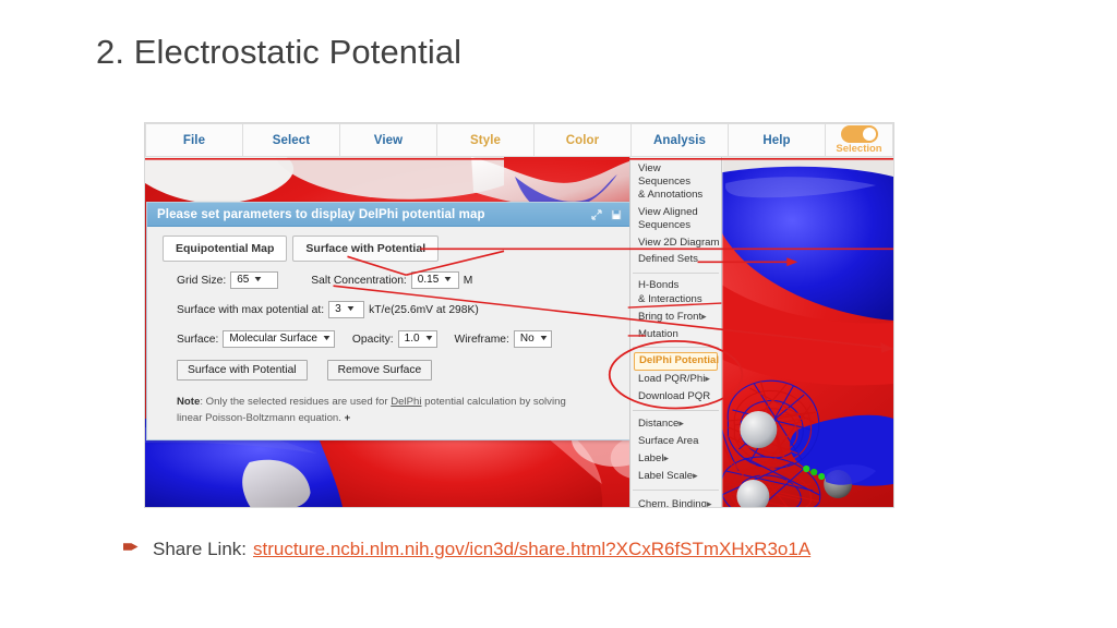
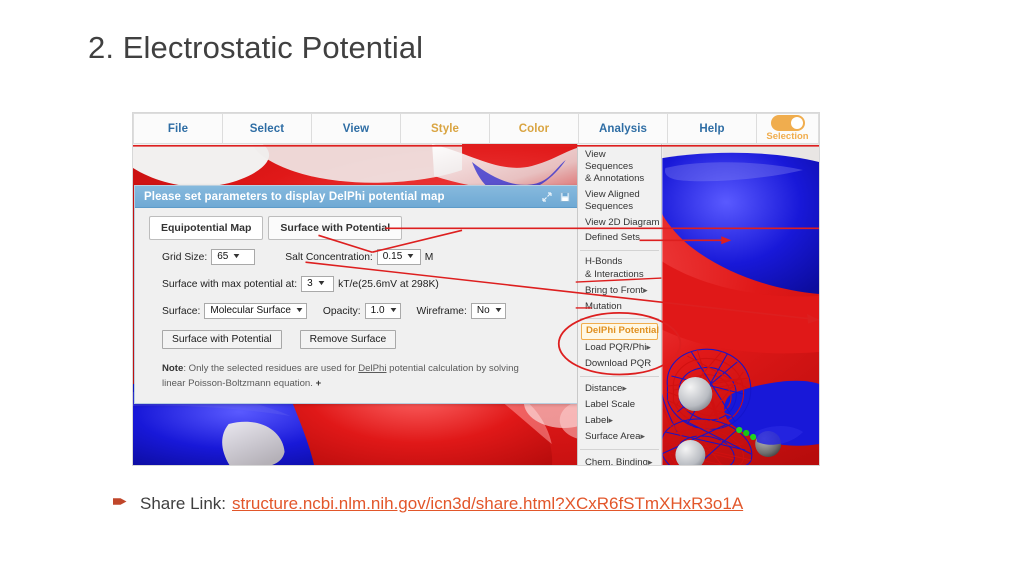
  2. Electrostatic Potential
  File
  Select
  View
  Style
  Color
  Analysis
  Help
  Selection
  View Sequences
  & Annotations
  View Aligned
  Sequences
  View 2D Diagram
  Defined Sets
  H-Bonds
  & Interactions
  Bring to Front▸
  Mutation
  DelPhi Potential
  Load PQR/Phi▸
  Download PQR
  Distance▸
- Surface Area
+ Label Scale
  Label▸
- Label Scale▸
+ Surface Area▸
  Chem. Binding▸
  Please set parameters to display DelPhi potential map
  Equipotential Map
  Surface with Potentia
  Grid Size:
  65
  Salt Concentration:
  0.15
  M
  Surface with max potential at:
  3
  kT/e(25.6mV at 298K)
  Surface:
  Molecular Surface
  Opacity:
  1.0
  Wireframe:
  No
  Surface with Potential
  Remove Surface
  Note: Only the selected residues are used for DelPhi potential calculation by solving linear Poisson-Boltzmann equation. +
  Share Link:
  structure.ncbi.nlm.nih.gov/icn3d/share.html?XCxR6fSTmXHxR3o1A
